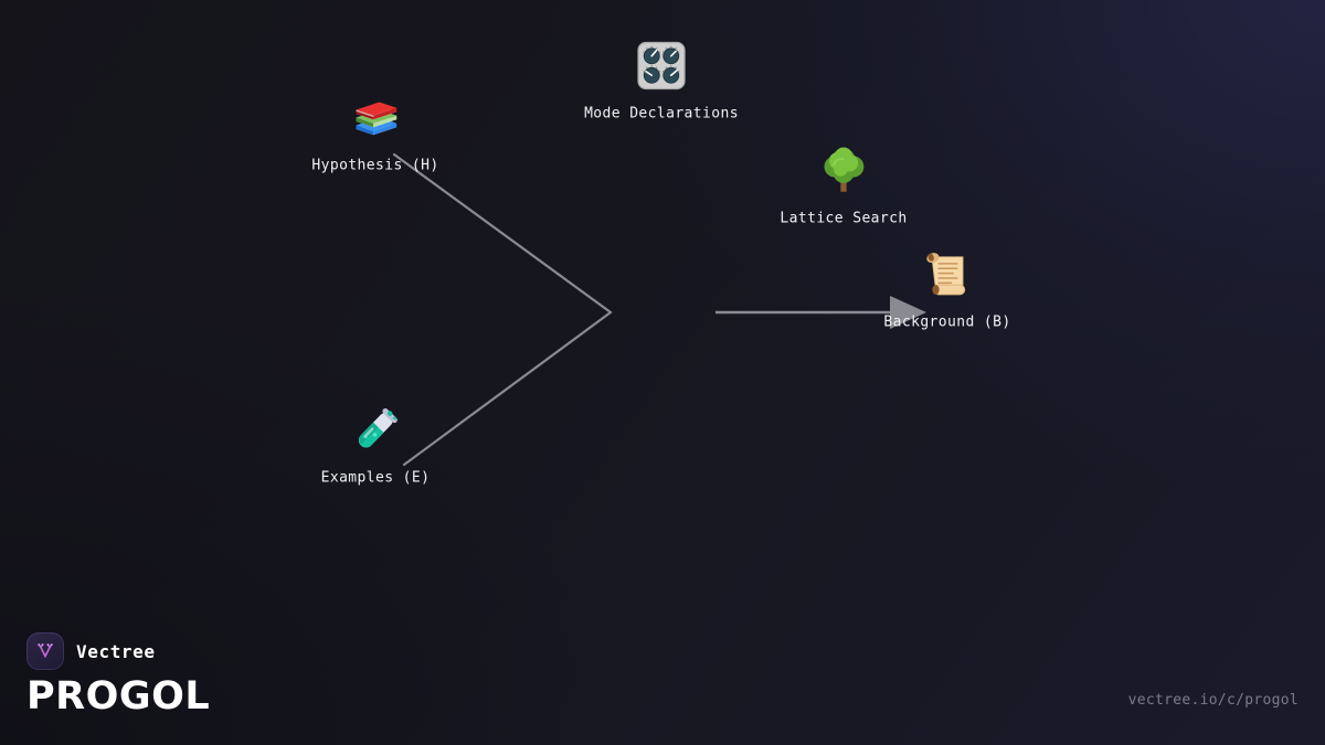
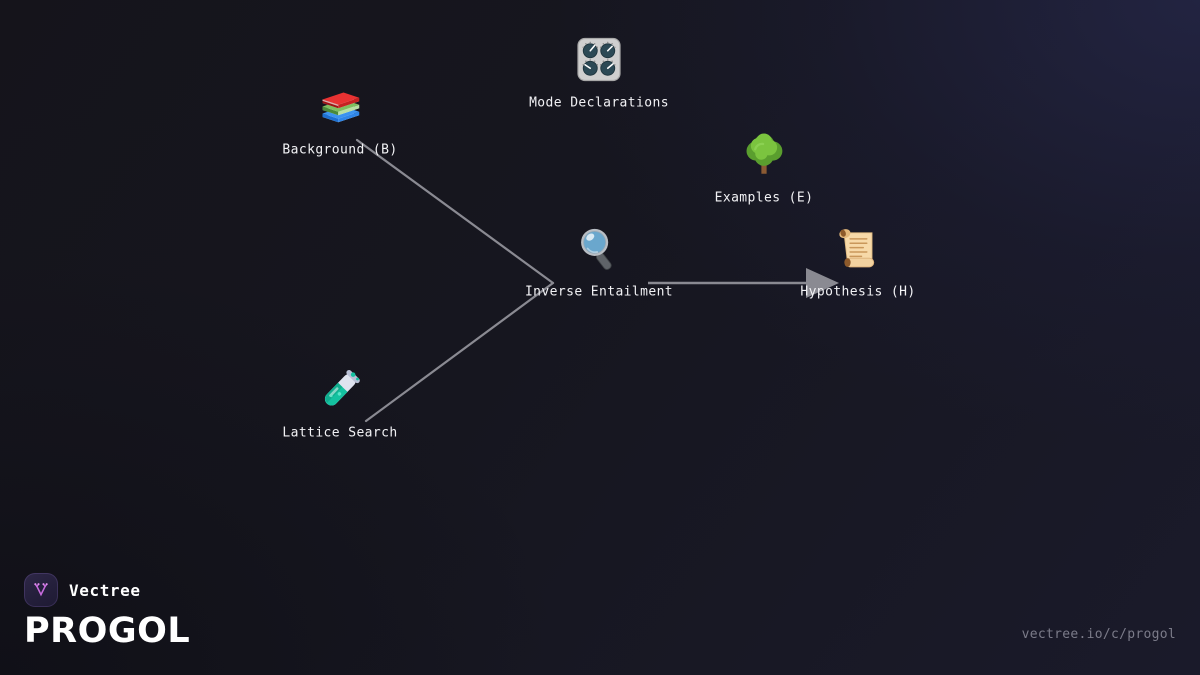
  Mode Declarations
- Hypothesis (H)
+ Background (B)
- Lattice Search
+ Examples (E)
+ Inverse Entailment
- Background (B)
+ Hypothesis (H)
- Examples (E)
+ Lattice Search
  Vectree
  PROGOL
  vectree.io/c/progol
